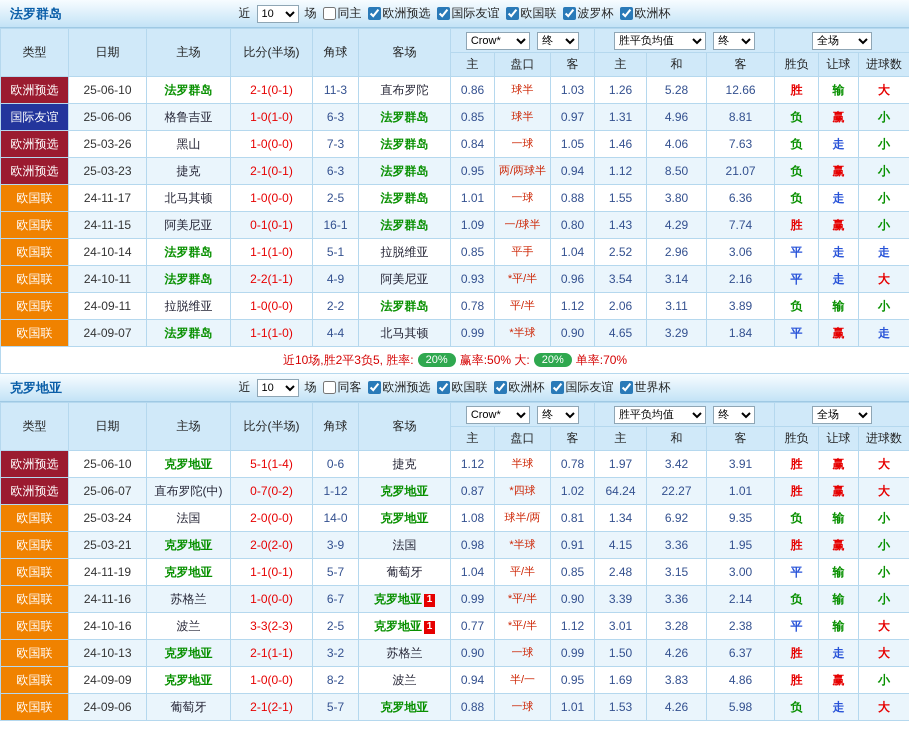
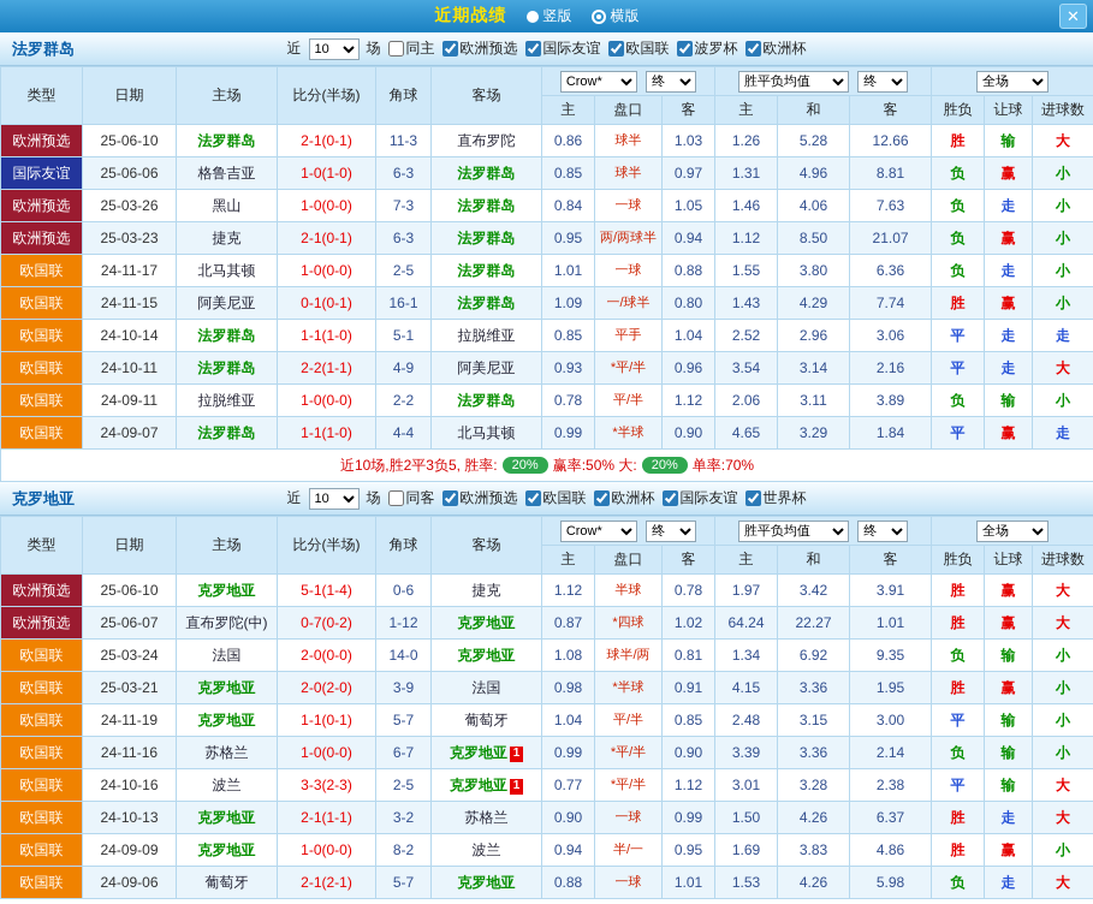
+ 近期战绩
+ 竖版
+ 横版
+ ✕
  法罗群岛
  近
  10
  场
  同主
  欧洲预选
  国际友谊
  欧国联
  波罗杯
  欧洲杯
  类型	日期	主场	比分(半场)	角球	客场	Crow* 终	胜平负均值 终	全场
  主	盘口	客	主	和	客	胜负	让球	进球数
  欧洲预选	25-06-10	法罗群岛	2-1(0-1)	11-3	直布罗陀	0.86	球半	1.03	1.26	5.28	12.66	胜	输	大
  国际友谊	25-06-06	格鲁吉亚	1-0(1-0)	6-3	法罗群岛	0.85	球半	0.97	1.31	4.96	8.81	负	赢	小
  欧洲预选	25-03-26	黑山	1-0(0-0)	7-3	法罗群岛	0.84	一球	1.05	1.46	4.06	7.63	负	走	小
  欧洲预选	25-03-23	捷克	2-1(0-1)	6-3	法罗群岛	0.95	两/两球半	0.94	1.12	8.50	21.07	负	赢	小
  欧国联	24-11-17	北马其顿	1-0(0-0)	2-5	法罗群岛	1.01	一球	0.88	1.55	3.80	6.36	负	走	小
  欧国联	24-11-15	阿美尼亚	0-1(0-1)	16-1	法罗群岛	1.09	一/球半	0.80	1.43	4.29	7.74	胜	赢	小
  欧国联	24-10-14	法罗群岛	1-1(1-0)	5-1	拉脱维亚	0.85	平手	1.04	2.52	2.96	3.06	平	走	走
  欧国联	24-10-11	法罗群岛	2-2(1-1)	4-9	阿美尼亚	0.93	*平/半	0.96	3.54	3.14	2.16	平	走	大
  欧国联	24-09-11	拉脱维亚	1-0(0-0)	2-2	法罗群岛	0.78	平/半	1.12	2.06	3.11	3.89	负	输	小
  欧国联	24-09-07	法罗群岛	1-1(1-0)	4-4	北马其顿	0.99	*半球	0.90	4.65	3.29	1.84	平	赢	走
  近10场,胜2平3负5, 胜率: 20% 赢率:50% 大: 20% 单率:70%
  克罗地亚
  近
  10
  场
  同客
  欧洲预选
  欧国联
  欧洲杯
  国际友谊
  世界杯
  类型	日期	主场	比分(半场)	角球	客场	Crow* 终	胜平负均值 终	全场
  主	盘口	客	主	和	客	胜负	让球	进球数
  欧洲预选	25-06-10	克罗地亚	5-1(1-4)	0-6	捷克	1.12	半球	0.78	1.97	3.42	3.91	胜	赢	大
  欧洲预选	25-06-07	直布罗陀(中)	0-7(0-2)	1-12	克罗地亚	0.87	*四球	1.02	64.24	22.27	1.01	胜	赢	大
  欧国联	25-03-24	法国	2-0(0-0)	14-0	克罗地亚	1.08	球半/两	0.81	1.34	6.92	9.35	负	输	小
  欧国联	25-03-21	克罗地亚	2-0(2-0)	3-9	法国	0.98	*半球	0.91	4.15	3.36	1.95	胜	赢	小
  欧国联	24-11-19	克罗地亚	1-1(0-1)	5-7	葡萄牙	1.04	平/半	0.85	2.48	3.15	3.00	平	输	小
  欧国联	24-11-16	苏格兰	1-0(0-0)	6-7	克罗地亚 1	0.99	*平/半	0.90	3.39	3.36	2.14	负	输	小
  欧国联	24-10-16	波兰	3-3(2-3)	2-5	克罗地亚 1	0.77	*平/半	1.12	3.01	3.28	2.38	平	输	大
  欧国联	24-10-13	克罗地亚	2-1(1-1)	3-2	苏格兰	0.90	一球	0.99	1.50	4.26	6.37	胜	走	大
  欧国联	24-09-09	克罗地亚	1-0(0-0)	8-2	波兰	0.94	半/一	0.95	1.69	3.83	4.86	胜	赢	小
  欧国联	24-09-06	葡萄牙	2-1(2-1)	5-7	克罗地亚	0.88	一球	1.01	1.53	4.26	5.98	负	走	大
